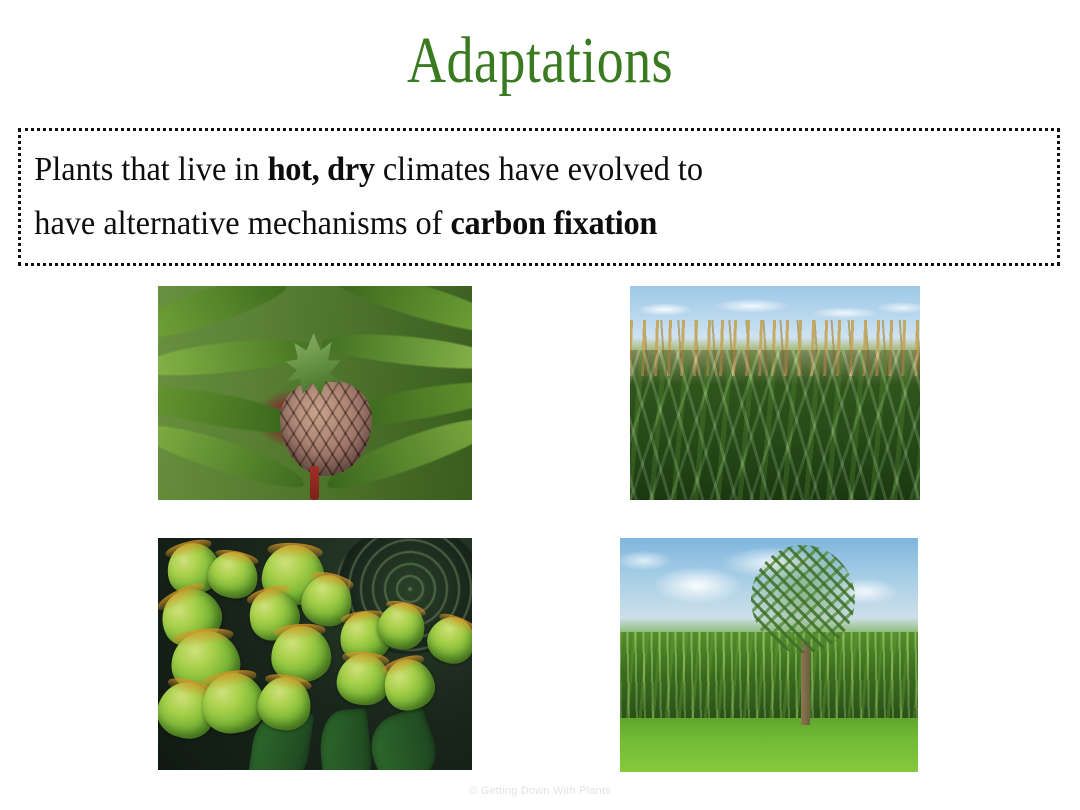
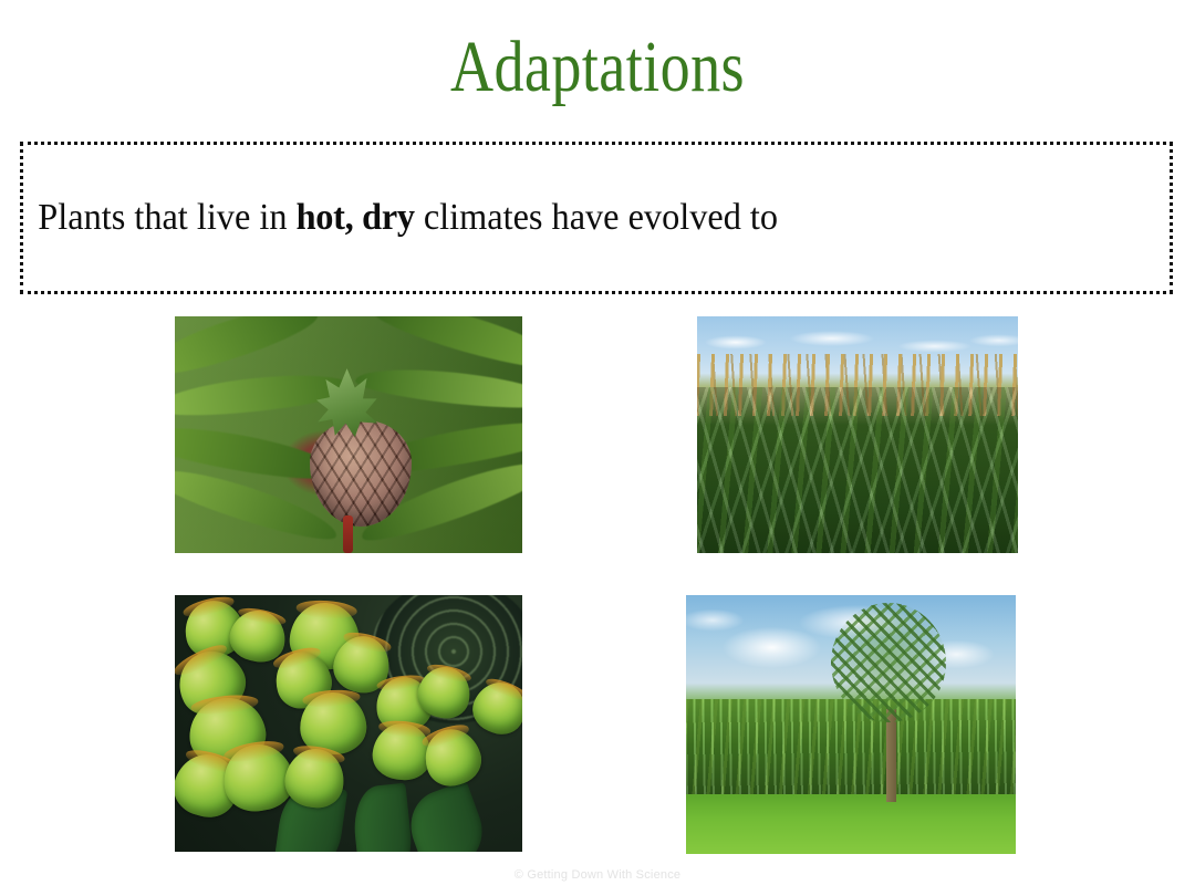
  Adaptations
  Plants that live in hot, dry climates have evolved to
- have alternative mechanisms of carbon fixation
- © Getting Down With Plants
+ © Getting Down With Science
